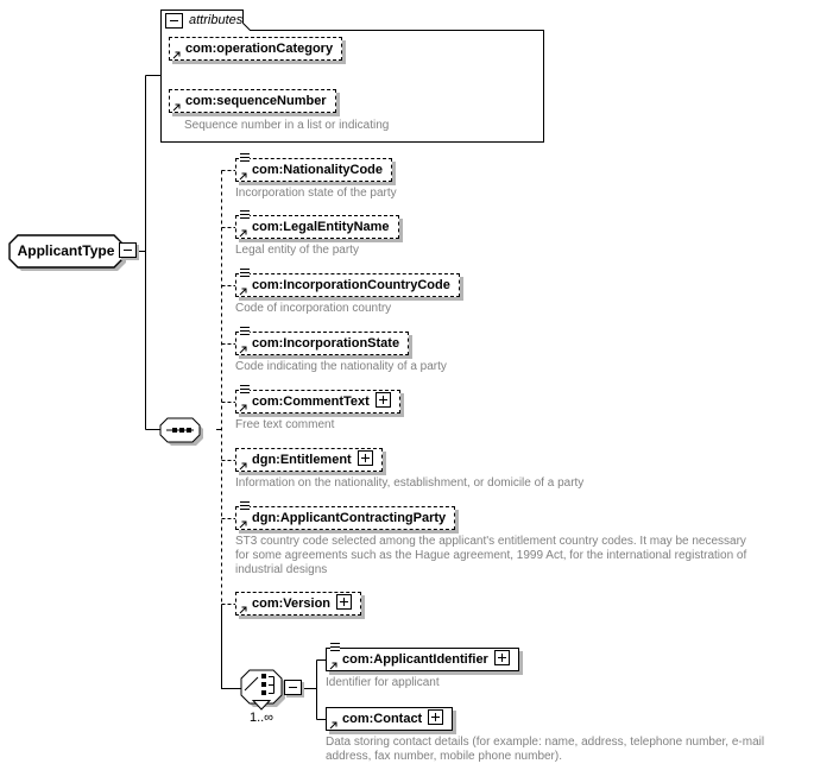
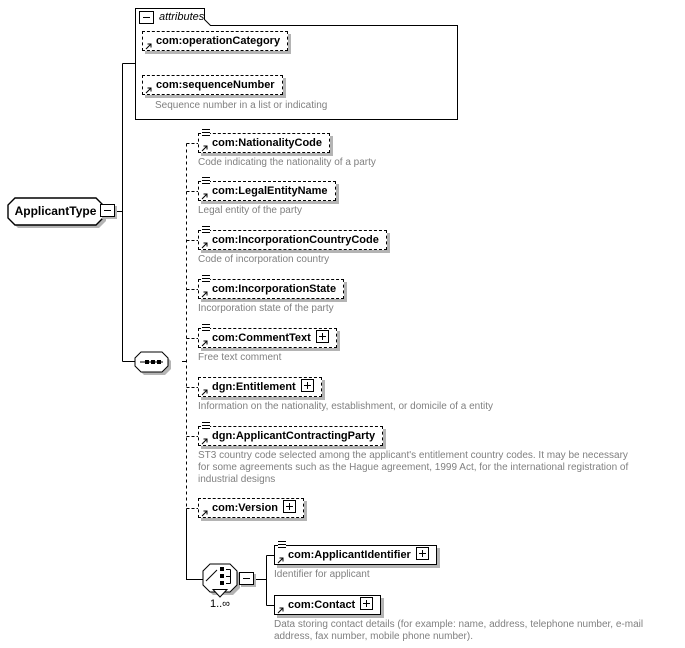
  attributes
  com:operationCategory
  com:sequenceNumber
  Sequence number in a list or indicating
  ApplicantType
  com:NationalityCode
- Incorporation state of the party
+ Code indicating the nationality of a party
  com:LegalEntityName
  Legal entity of the party
  com:IncorporationCountryCode
  Code of incorporation country
  com:IncorporationState
- Code indicating the nationality of a party
+ Incorporation state of the party
  com:CommentText
  Free text comment
  dgn:Entitlement
- Information on the nationality, establishment, or domicile of a party
+ Information on the nationality, establishment, or domicile of a entity
  dgn:ApplicantContractingParty
  ST3 country code selected among the applicant's entitlement country codes. It may be necessary for some agreements such as the Hague agreement, 1999 Act, for the international registration of industrial designs
  com:Version
  1..∞
  com:ApplicantIdentifier
  Identifier for applicant
  com:Contact
  Data storing contact details (for example: name, address, telephone number, e-mail address, fax number, mobile phone number).
